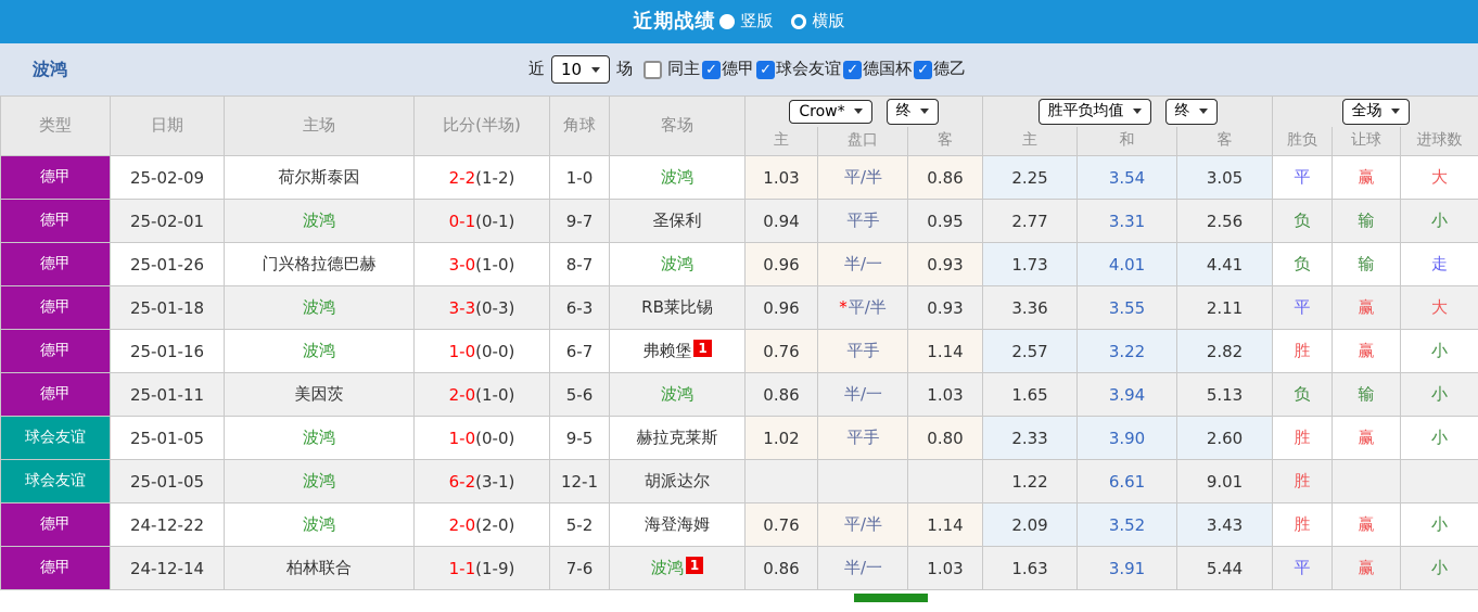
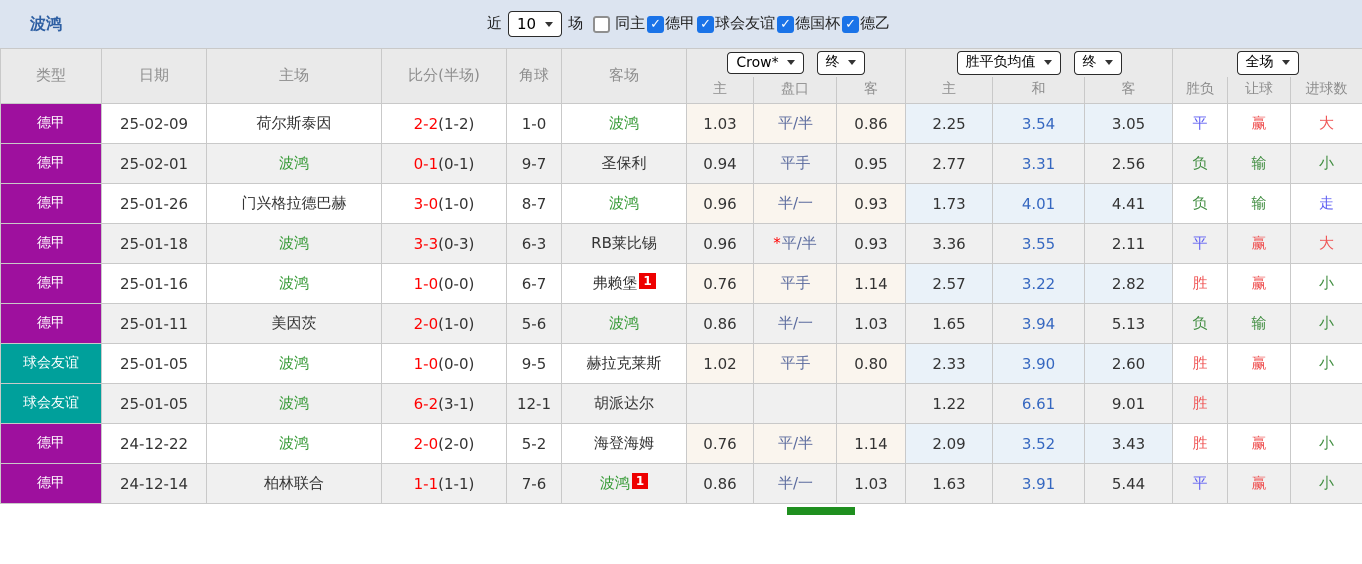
- 近期战绩
- 竖版
- 横版
  波鸿
  近
  10
  场
  同主
  ✓
  德甲
  ✓
  球会友谊
  ✓
  德国杯
  ✓
  德乙
  类型	日期	主场	比分(半场)	角球	客场	Crow* 终	胜平负均值 终	全场
  主	盘口	客	主	和	客	胜负	让球	进球数
  德甲	25-02-09	荷尔斯泰因	2-2(1-2)	1-0	波鸿	1.03	平/半	0.86	2.25	3.54	3.05	平	赢	大
  德甲	25-02-01	波鸿	0-1(0-1)	9-7	圣保利	0.94	平手	0.95	2.77	3.31	2.56	负	输	小
  德甲	25-01-26	门兴格拉德巴赫	3-0(1-0)	8-7	波鸿	0.96	半/一	0.93	1.73	4.01	4.41	负	输	走
  德甲	25-01-18	波鸿	3-3(0-3)	6-3	RB莱比锡	0.96	*平/半	0.93	3.36	3.55	2.11	平	赢	大
  德甲	25-01-16	波鸿	1-0(0-0)	6-7	弗赖堡 1	0.76	平手	1.14	2.57	3.22	2.82	胜	赢	小
  德甲	25-01-11	美因茨	2-0(1-0)	5-6	波鸿	0.86	半/一	1.03	1.65	3.94	5.13	负	输	小
  球会友谊	25-01-05	波鸿	1-0(0-0)	9-5	赫拉克莱斯	1.02	平手	0.80	2.33	3.90	2.60	胜	赢	小
  球会友谊	25-01-05	波鸿	6-2(3-1)	12-1	胡派达尔				1.22	6.61	9.01	胜
  德甲	24-12-22	波鸿	2-0(2-0)	5-2	海登海姆	0.76	平/半	1.14	2.09	3.52	3.43	胜	赢	小
- 德甲	24-12-14	柏林联合	1-1(1-9)	7-6	波鸿 1	0.86	半/一	1.03	1.63	3.91	5.44	平	赢	小
+ 德甲	24-12-14	柏林联合	1-1(1-1)	7-6	波鸿 1	0.86	半/一	1.03	1.63	3.91	5.44	平	赢	小
